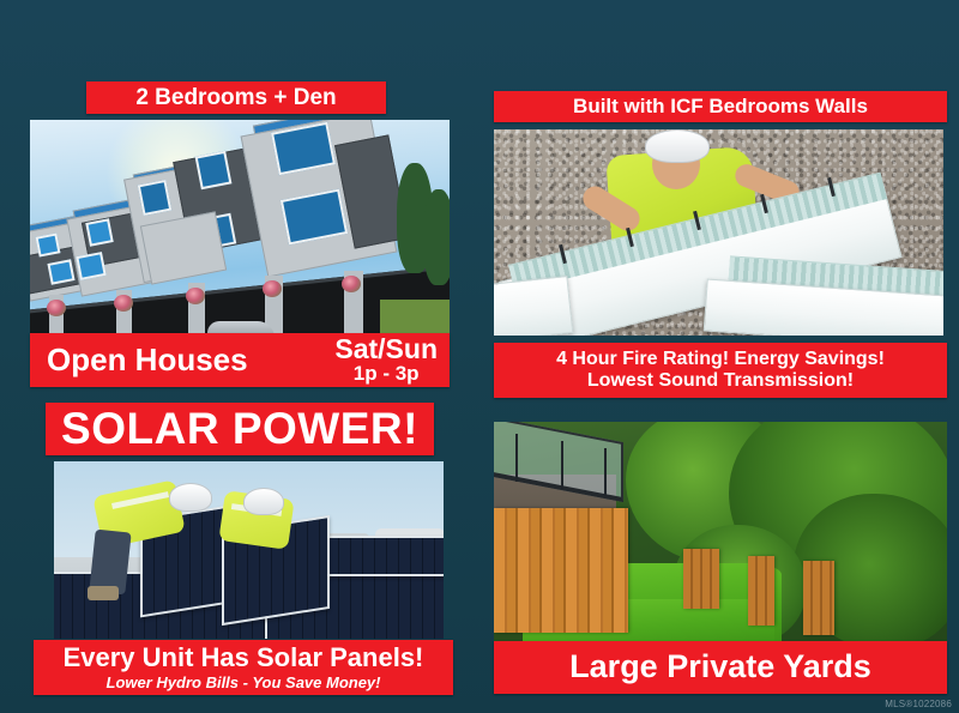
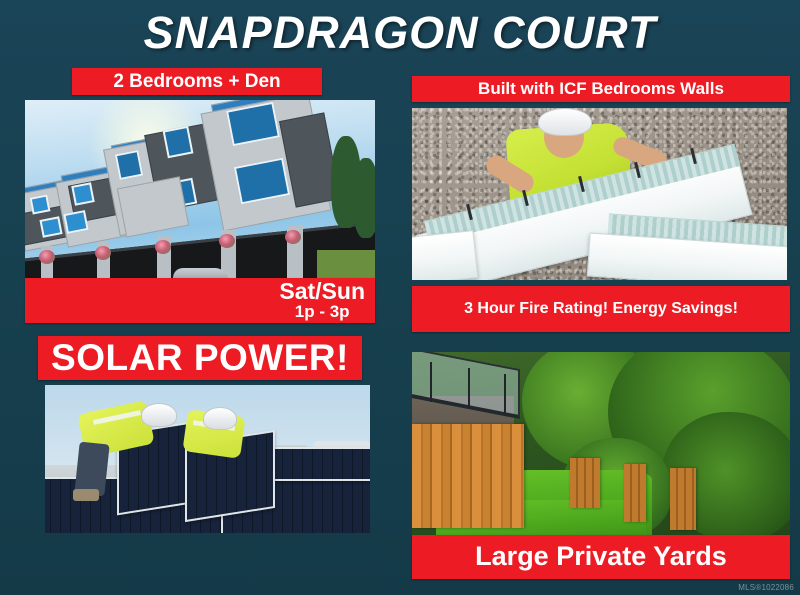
+ SNAPDRAGON COURT
  2 Bedrooms + Den
- Open Houses
  Sat/Sun
  1p - 3p
  Built with ICF Bedrooms Walls
- 4 Hour Fire Rating! Energy Savings!
+ 3 Hour Fire Rating! Energy Savings!
- Lowest Sound Transmission!
  SOLAR POWER!
- Every Unit Has Solar Panels!
- Lower Hydro Bills - You Save Money!
  Large Private Yards
  MLS®1022086
